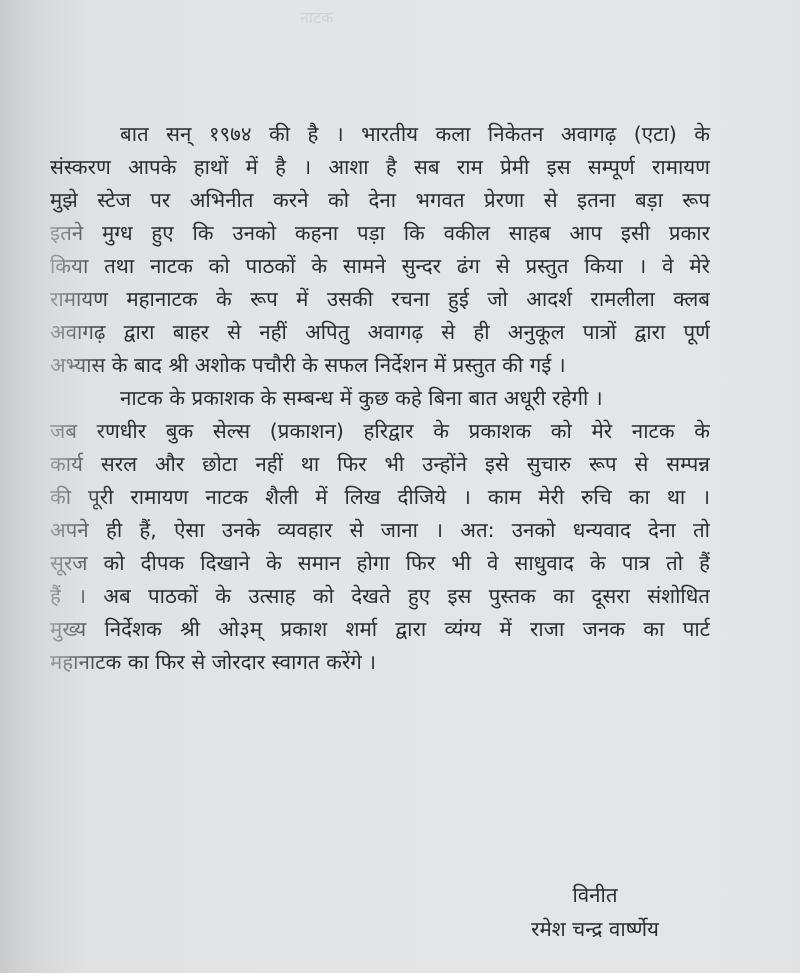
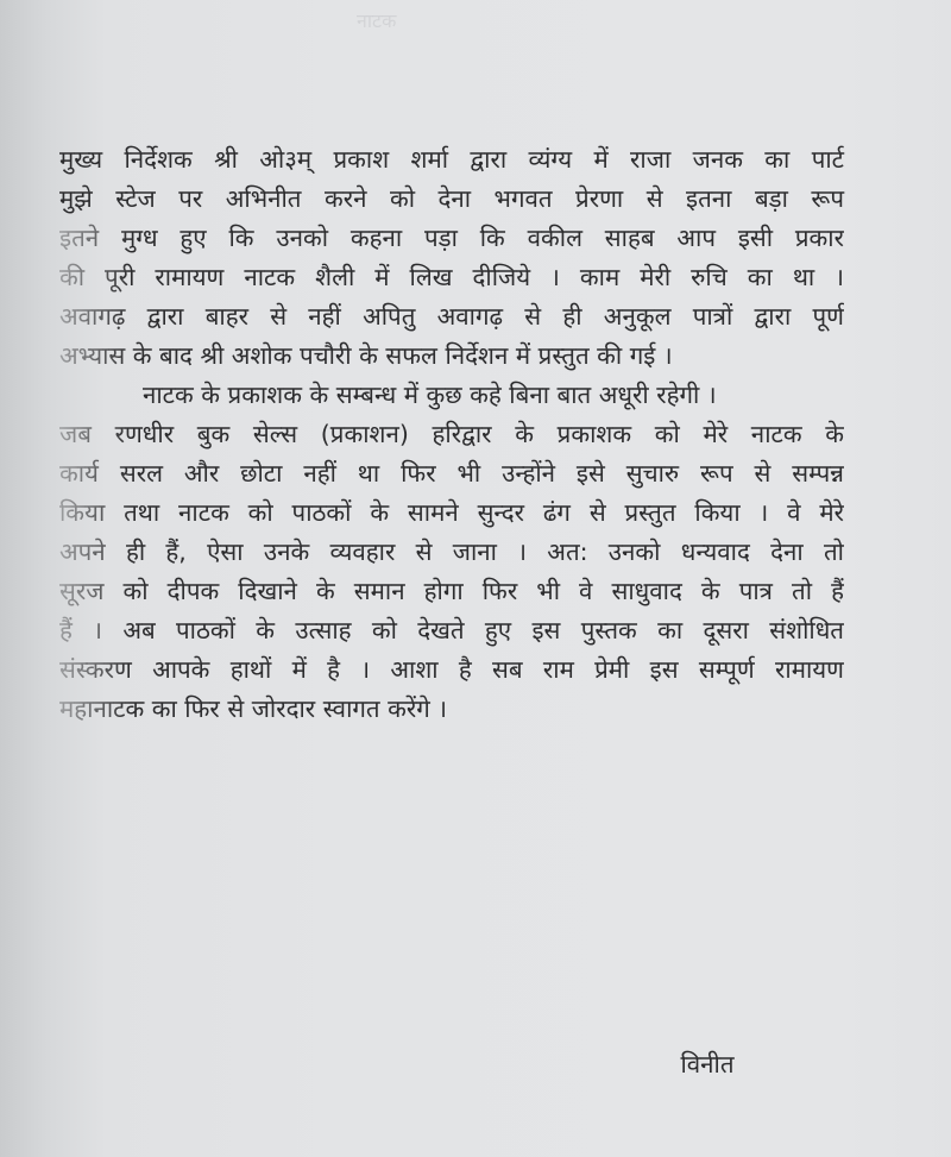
- बात सन् १९७४ की है । भारतीय कला निकेतन अवागढ़ (एटा) के
- संस्करण आपके हाथों में है । आशा है सब राम प्रेमी इस सम्पूर्ण रामायण
+ मुख्य निर्देशक श्री ओ३म् प्रकाश शर्मा द्वारा व्यंग्य में राजा जनक का पार्ट
  मुझे स्टेज पर अभिनीत करने को देना भगवत प्रेरणा से इतना बड़ा रूप
  इतने मुग्ध हुए कि उनको कहना पड़ा कि वकील साहब आप इसी प्रकार
- किया तथा नाटक को पाठकों के सामने सुन्दर ढंग से प्रस्तुत किया । वे मेरे
+ की पूरी रामायण नाटक शैली में लिख दीजिये । काम मेरी रुचि का था ।
- रामायण महानाटक के रूप में उसकी रचना हुई जो आदर्श रामलीला क्लब
  अवागढ़ द्वारा बाहर से नहीं अपितु अवागढ़ से ही अनुकूल पात्रों द्वारा पूर्ण
  अभ्यास के बाद श्री अशोक पचौरी के सफल निर्देशन में प्रस्तुत की गई ।
  नाटक के प्रकाशक के सम्बन्ध में कुछ कहे बिना बात अधूरी रहेगी ।
  जब रणधीर बुक सेल्स (प्रकाशन) हरिद्वार के प्रकाशक को मेरे नाटक के
  कार्य सरल और छोटा नहीं था फिर भी उन्होंने इसे सुचारु रूप से सम्पन्न
- की पूरी रामायण नाटक शैली में लिख दीजिये । काम मेरी रुचि का था ।
+ किया तथा नाटक को पाठकों के सामने सुन्दर ढंग से प्रस्तुत किया । वे मेरे
  अपने ही हैं, ऐसा उनके व्यवहार से जाना । अत: उनको धन्यवाद देना तो
  सूरज को दीपक दिखाने के समान होगा फिर भी वे साधुवाद के पात्र तो हैं
  हैं । अब पाठकों के उत्साह को देखते हुए इस पुस्तक का दूसरा संशोधित
- मुख्य निर्देशक श्री ओ३म् प्रकाश शर्मा द्वारा व्यंग्य में राजा जनक का पार्ट
+ संस्करण आपके हाथों में है । आशा है सब राम प्रेमी इस सम्पूर्ण रामायण
  महानाटक का फिर से जोरदार स्वागत करेंगे ।
  विनीत
- रमेश चन्द्र वार्ष्णेय
